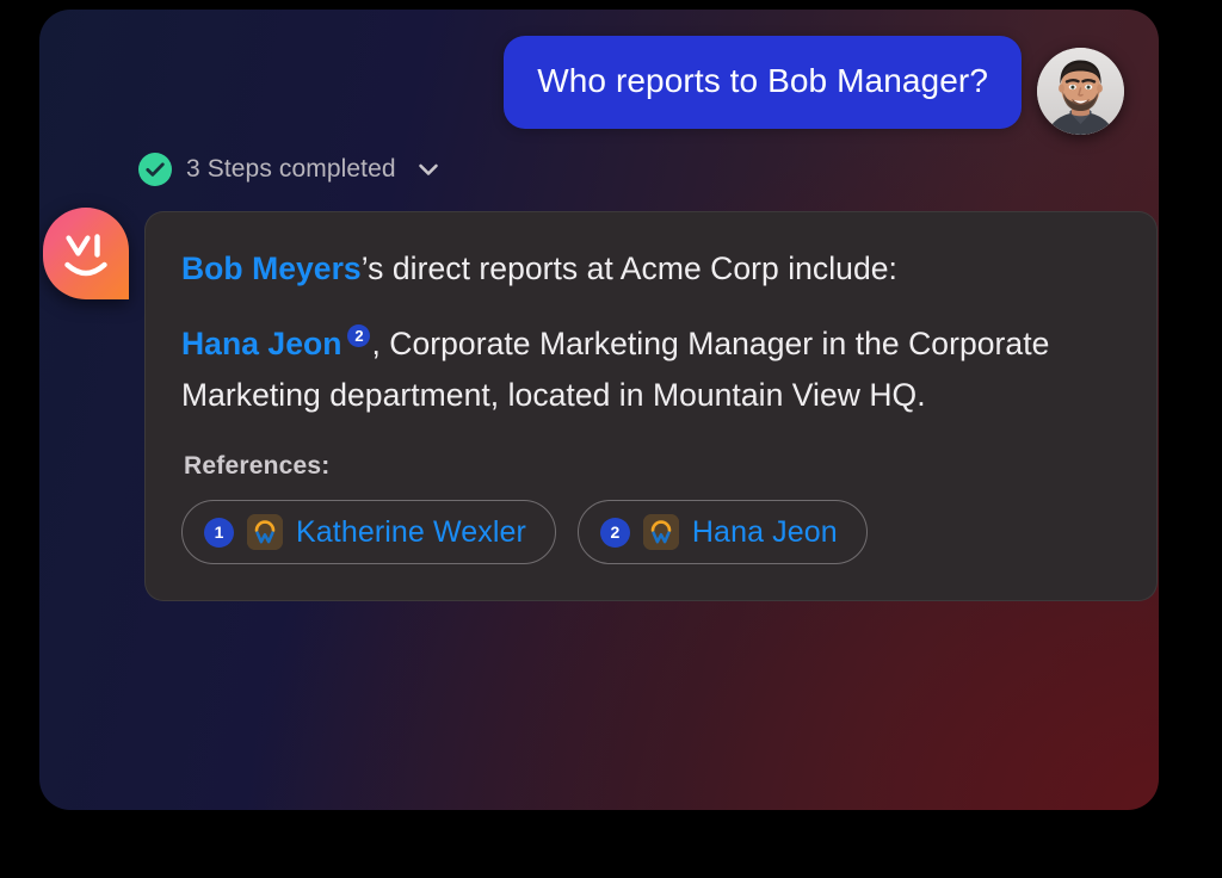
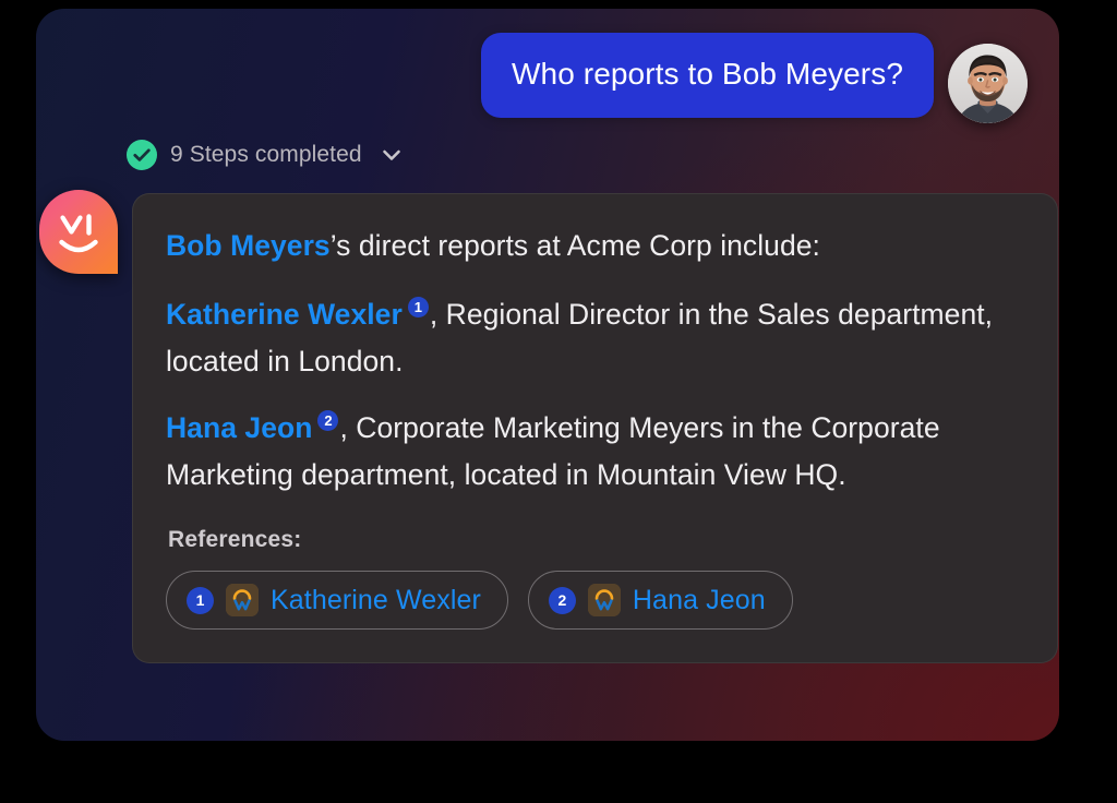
- Who reports to Bob Manager?
+ Who reports to Bob Meyers?
- 3 Steps completed
+ 9 Steps completed
  Bob Meyers’s direct reports at Acme Corp include:
+ Katherine Wexler 1 , Regional Director in the Sales department, located in London.
- Hana Jeon 2 , Corporate Marketing Manager in the Corporate Marketing department, located in Mountain View HQ.
+ Hana Jeon 2 , Corporate Marketing Meyers in the Corporate Marketing department, located in Mountain View HQ.
  References:
  1
  Katherine Wexler
  2
  Hana Jeon
